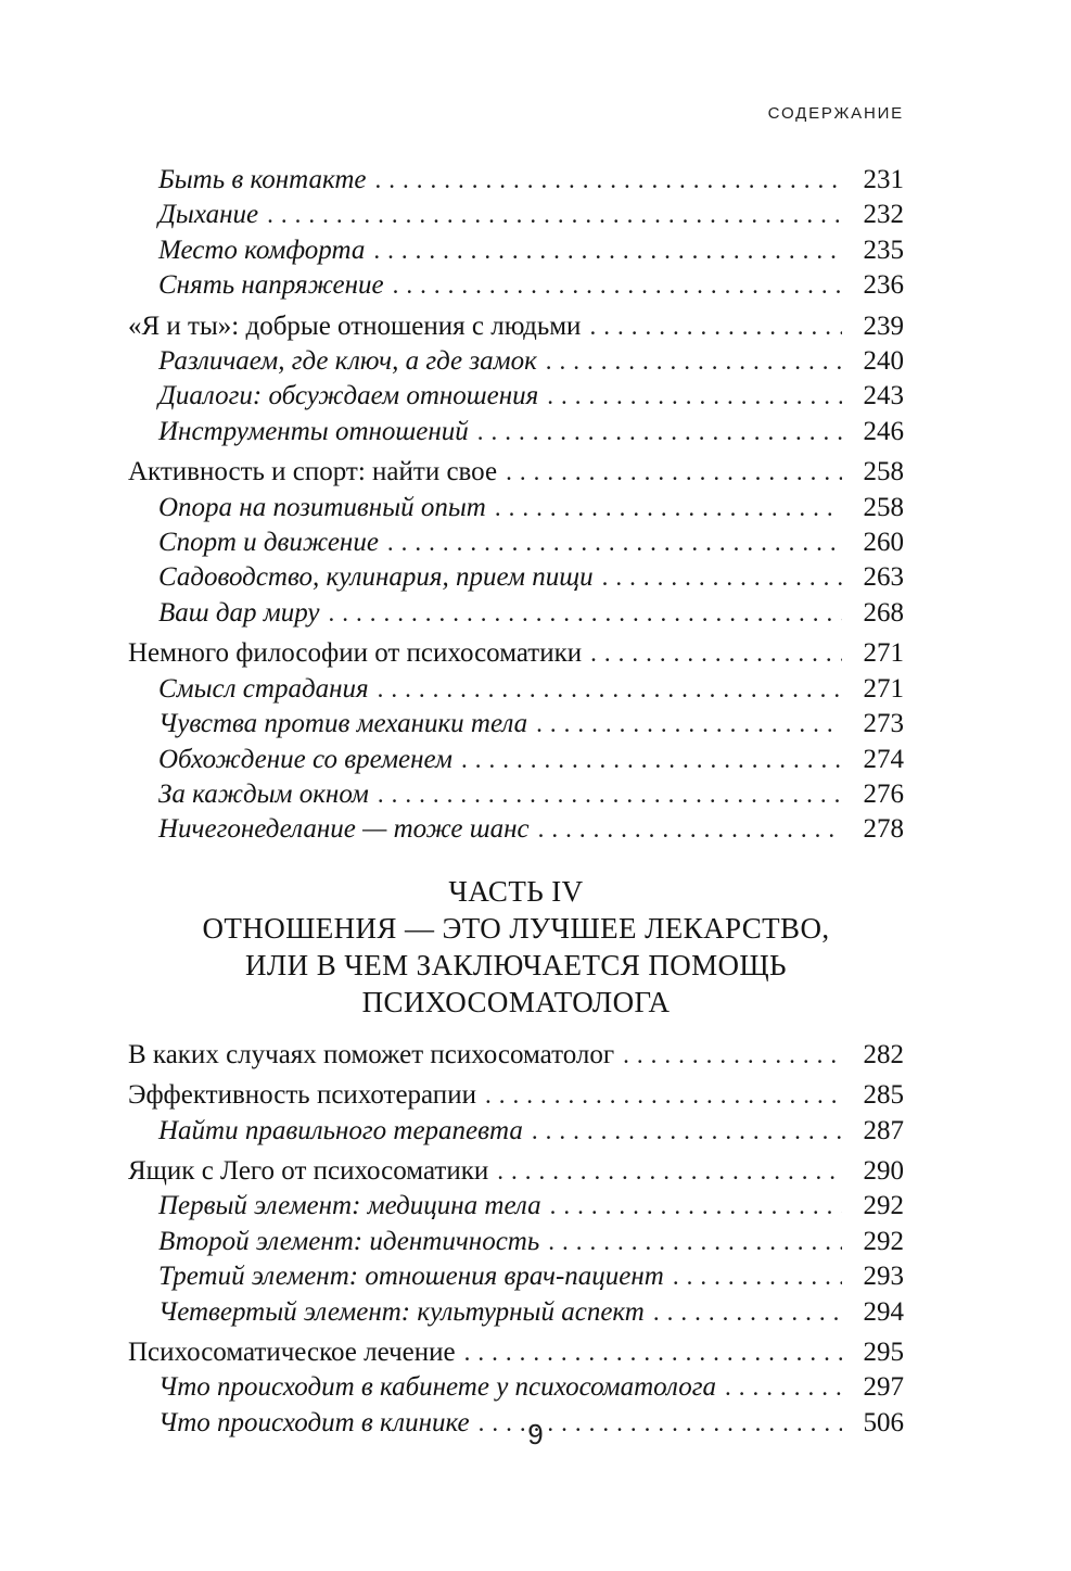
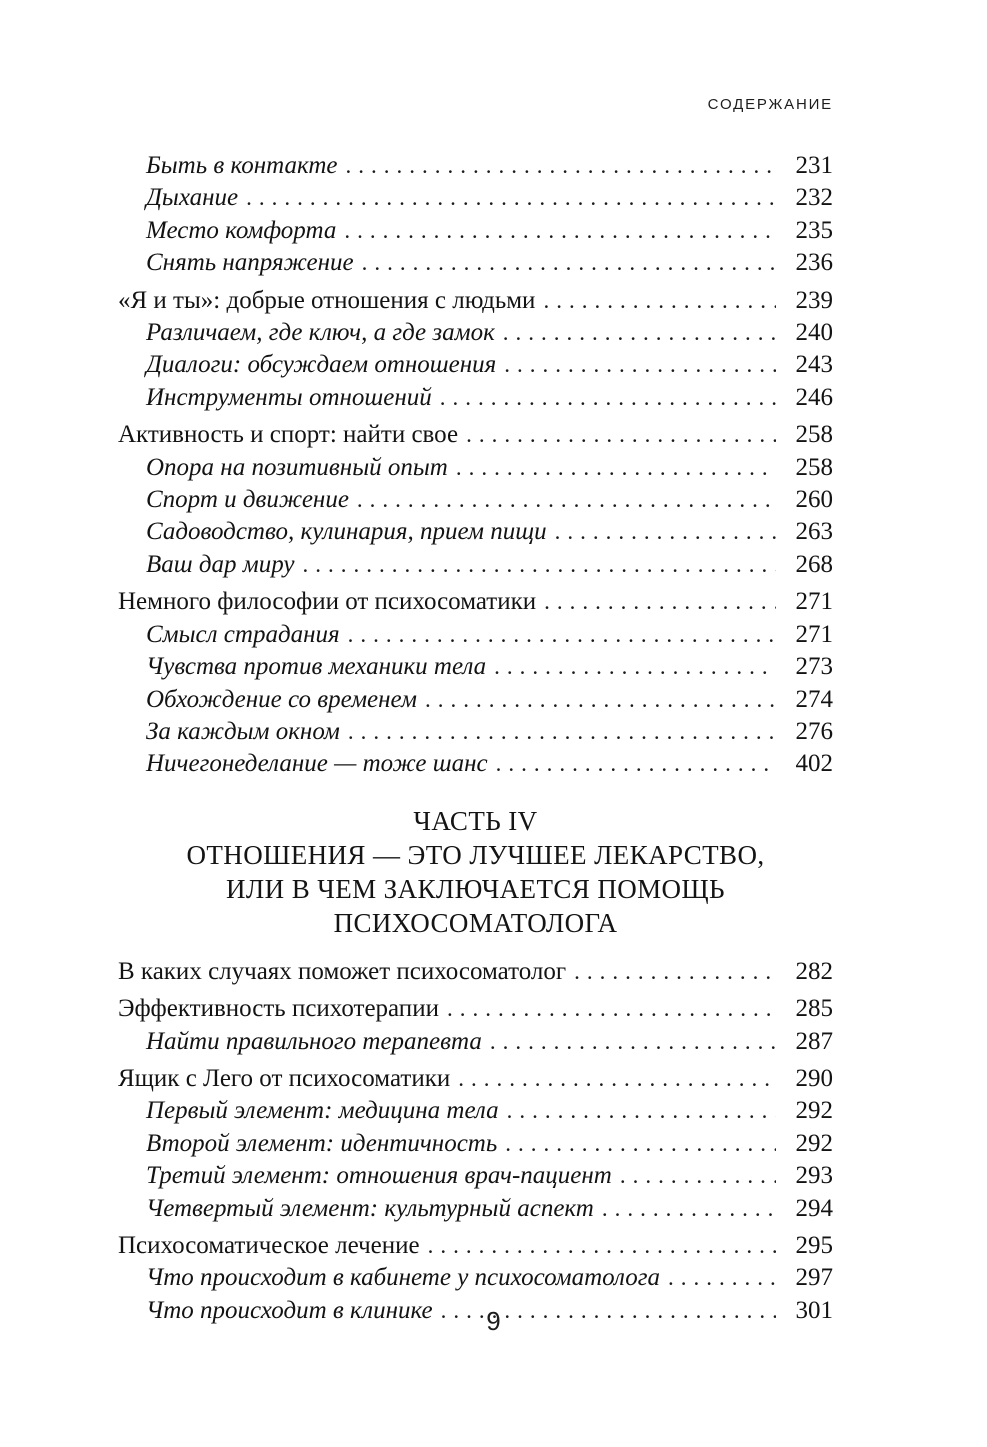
  СОДЕРЖАНИЕ
  Быть в контакте
  231
  Дыхание
  232
  Место комфорта
  235
  Снять напряжение
  236
  «Я и ты»: добрые отношения с людьми
  239
  Различаем, где ключ, а где замок
  240
  Диалоги: обсуждаем отношения
  243
  Инструменты отношений
  246
  Активность и спорт: найти свое
  258
  Опора на позитивный опыт
  258
  Спорт и движение
  260
  Садоводство, кулинария, прием пищи
  263
  Ваш дар миру
  268
  Немного философии от психосоматики
  271
  Смысл страдания
  271
  Чувства против механики тела
  273
  Обхождение со временем
  274
  За каждым окном
  276
  Ничегонеделание — тоже шанс
- 278
+ 402
  ЧАСТЬ IV
  ОТНОШЕНИЯ — ЭТО ЛУЧШЕЕ ЛЕКАРСТВО,
  ИЛИ В ЧЕМ ЗАКЛЮЧАЕТСЯ ПОМОЩЬ
  ПСИХОСОМАТОЛОГА
  В каких случаях поможет психосоматолог
  282
  Эффективность психотерапии
  285
  Найти правильного терапевта
  287
  Ящик с Лего от психосоматики
  290
  Первый элемент: медицина тела
  292
  Второй элемент: идентичность
  292
  Третий элемент: отношения врач-пациент
  293
  Четвертый элемент: культурный аспект
  294
  Психосоматическое лечение
  295
  Что происходит в кабинете у психосоматолога
  297
  Что происходит в клинике
- 506
+ 301
  9
